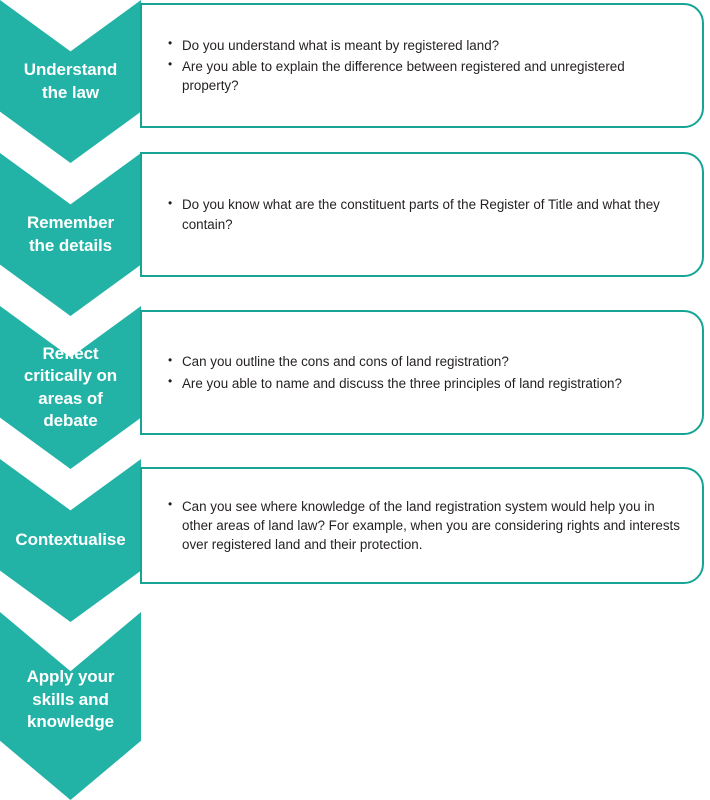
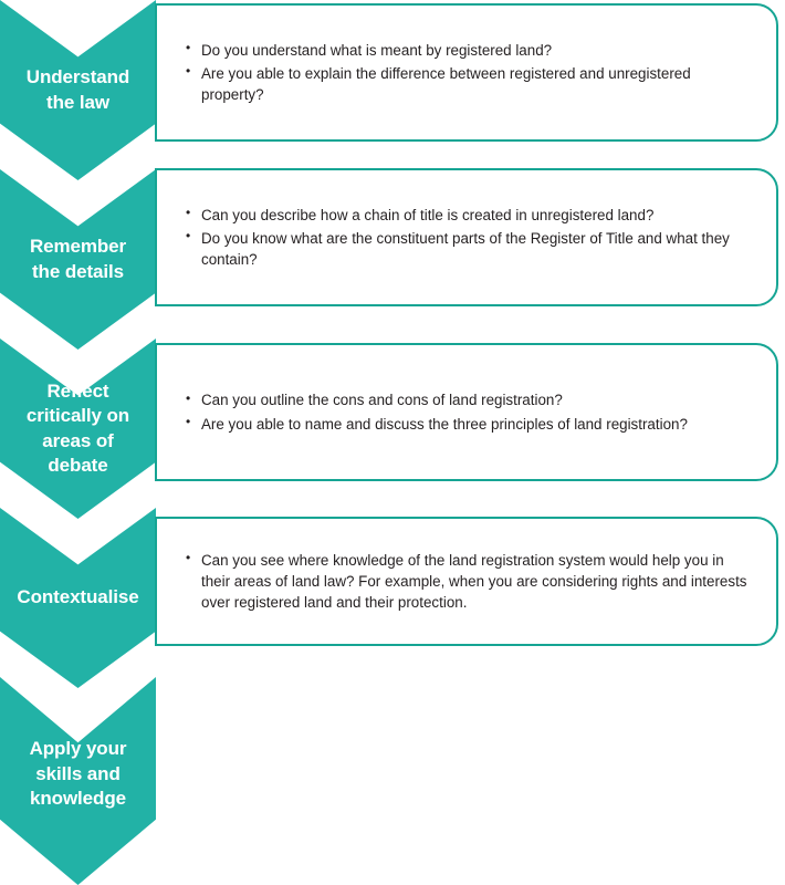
  Understand
  the law
  Remember
  the details
  Reect
  critically on
  areas of
  debate
  Contextualise
  Apply your
  skills and
  knowledge
  Do you understand what is meant by registered land?
  Are you able to explain the difference between registered and unregistered property?
+ Can you describe how a chain of title is created in unregistered land?
  Do you know what are the constituent parts of the Register of Title and what they contain?
  Can you outline the cons and cons of land registration?
  Are you able to name and discuss the three principles of land registration?
- Can you see where knowledge of the land registration system would help you in other areas of land law? For example, when you are considering rights and interests over registered land and their protection.
+ Can you see where knowledge of the land registration system would help you in their areas of land law? For example, when you are considering rights and interests over registered land and their protection.
